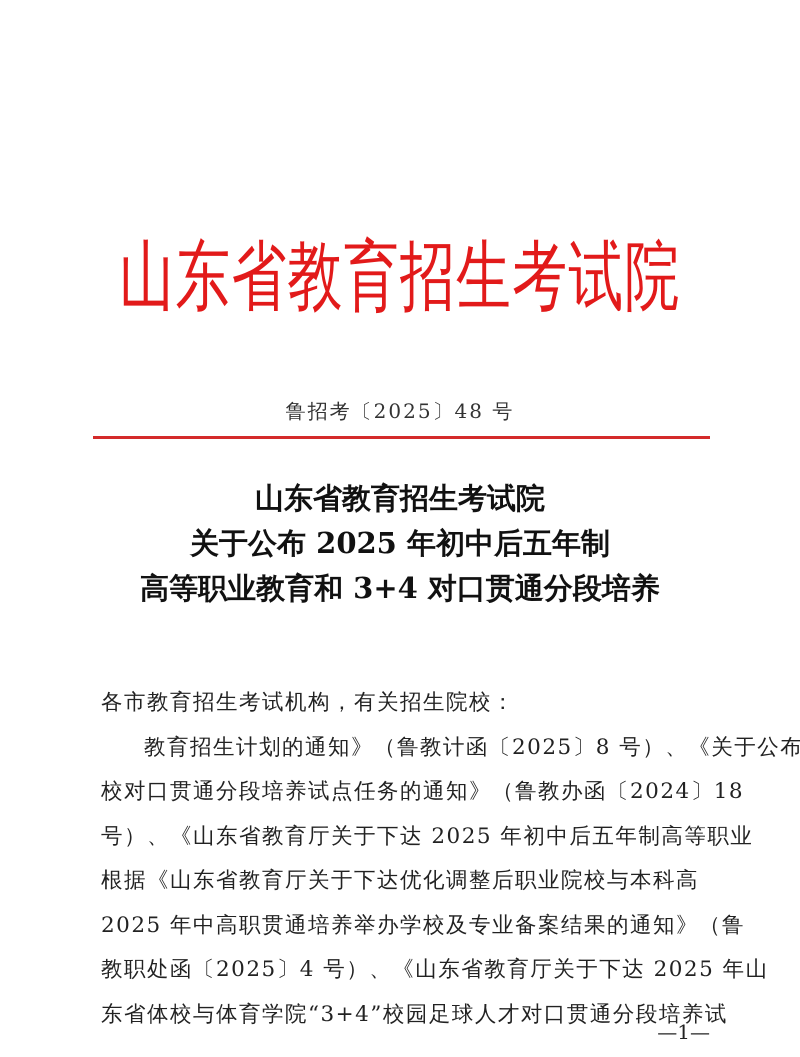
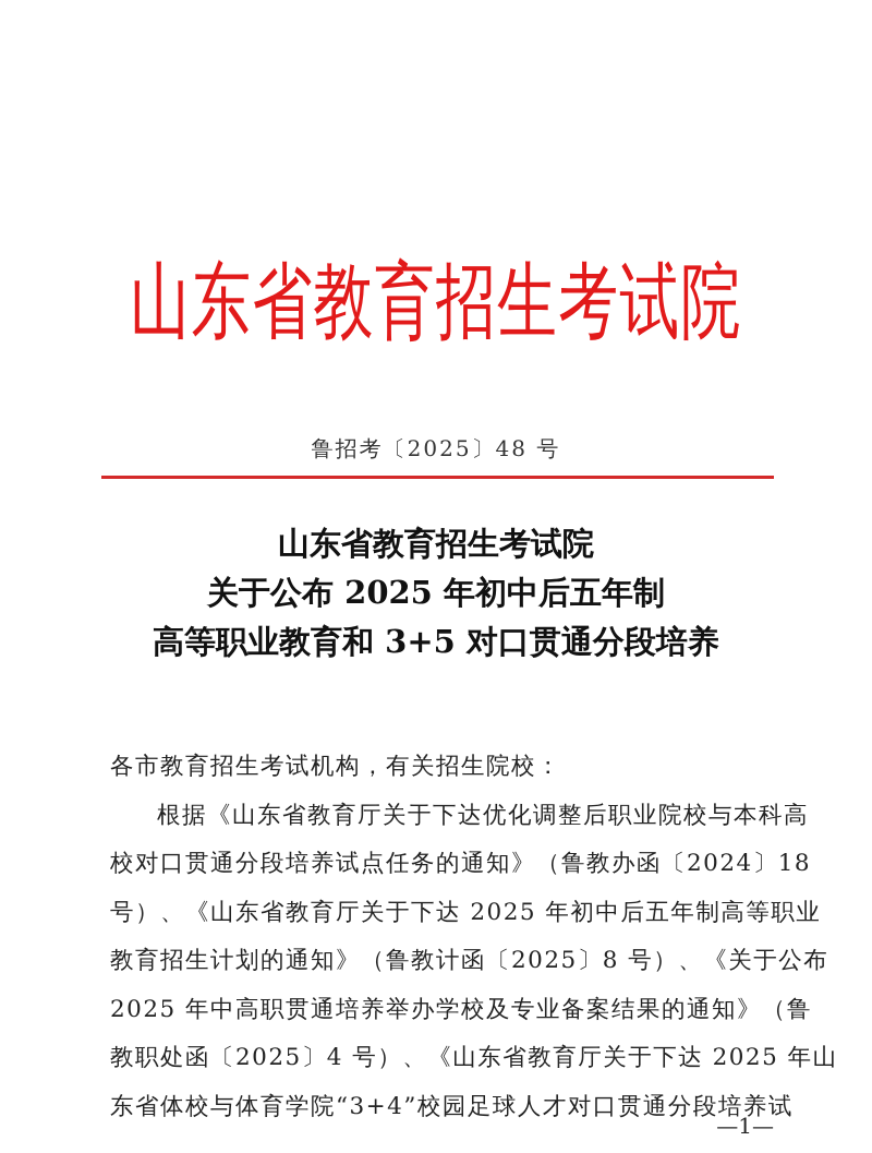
  山东省教育招生考试院
  鲁招考〔2025〕48 号
  山东省教育招生考试院
  关于公布 2025 年初中后五年制
- 高等职业教育和 3+4 对口贯通分段培养
+ 高等职业教育和 3+5 对口贯通分段培养
  各市教育招生考试机构，有关招生院校：
- 教育招生计划的通知》（鲁教计函〔2025〕8 号）、《关于公布
+ 根据《山东省教育厅关于下达优化调整后职业院校与本科高
  校对口贯通分段培养试点任务的通知》（鲁教办函〔2024〕18
  号）、《山东省教育厅关于下达 2025 年初中后五年制高等职业
- 根据《山东省教育厅关于下达优化调整后职业院校与本科高
+ 教育招生计划的通知》（鲁教计函〔2025〕8 号）、《关于公布
  2025 年中高职贯通培养举办学校及专业备案结果的通知》（鲁
  教职处函〔2025〕4 号）、《山东省教育厅关于下达 2025 年山
  东省体校与体育学院“3+4”校园足球人才对口贯通分段培养试
  —1—
